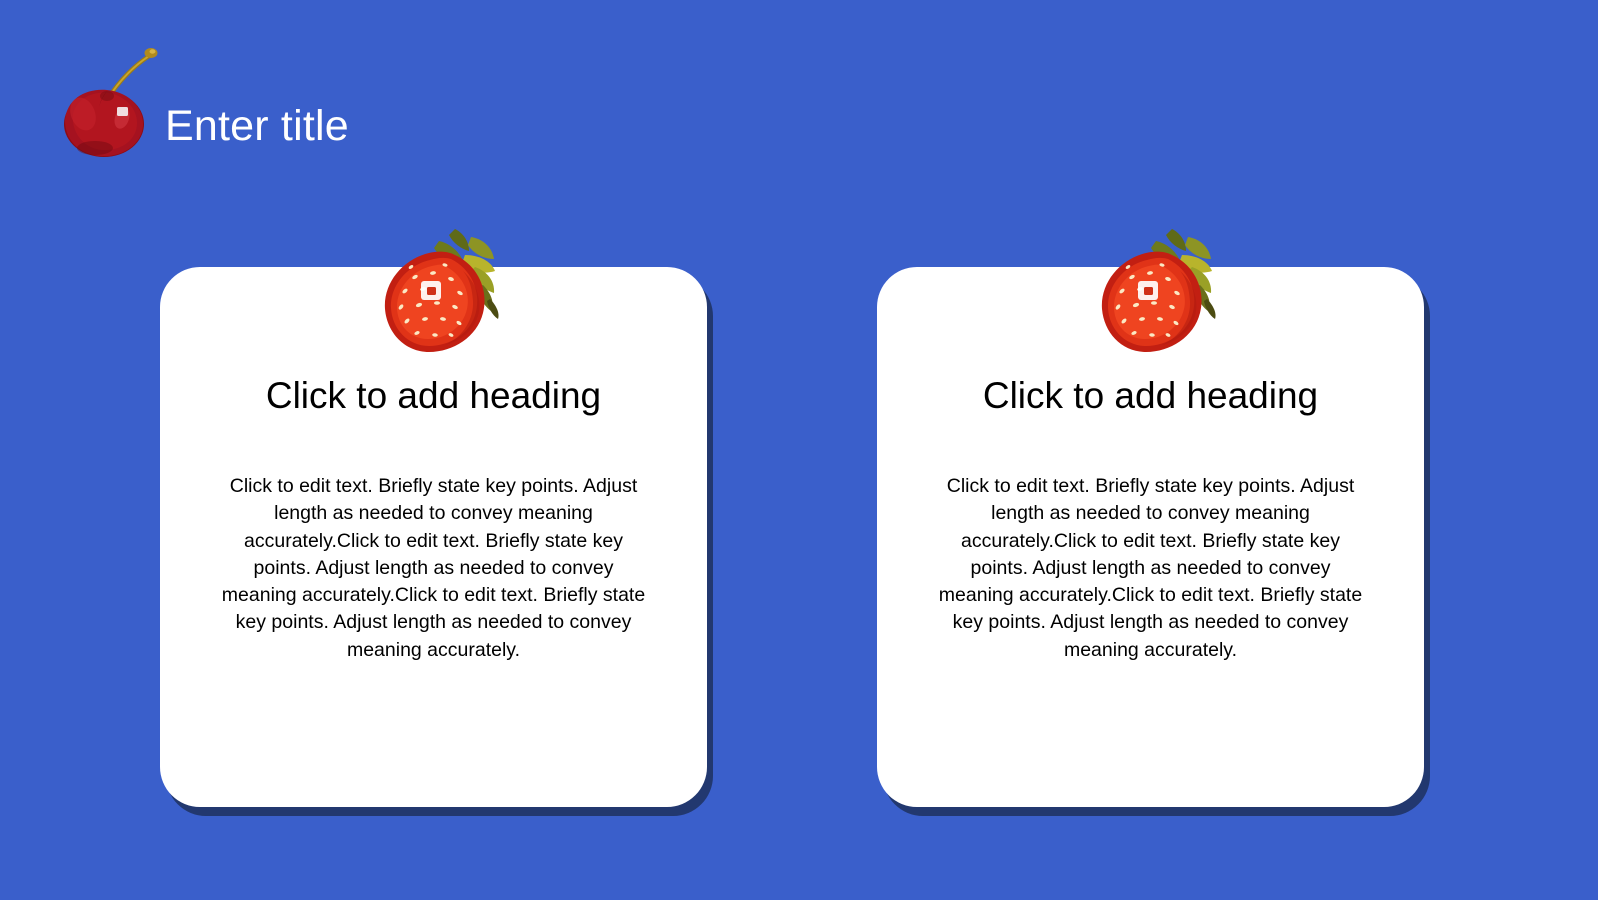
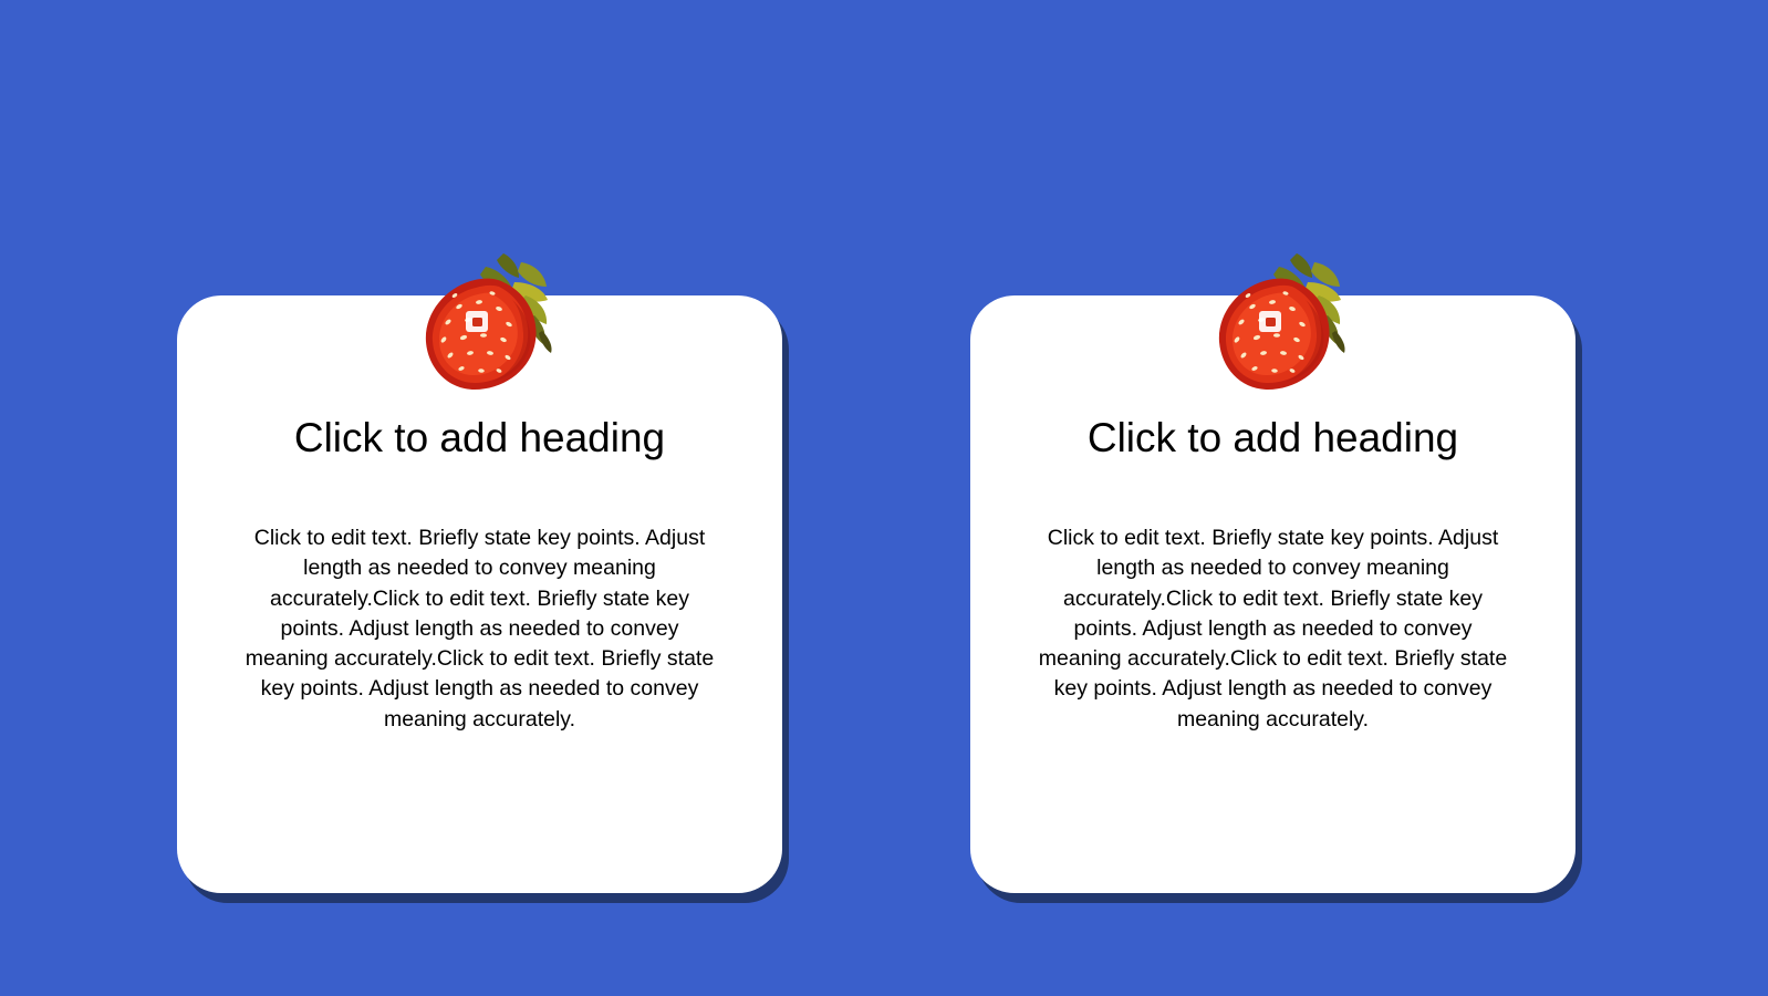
- Enter title
  Click to add heading
  Click to edit text. Briefly state key points. Adjust length as needed to convey meaning accurately.Click to edit text. Briefly state key points. Adjust length as needed to convey meaning accurately.Click to edit text. Briefly state key points. Adjust length as needed to convey meaning accurately.
  Click to add heading
  Click to edit text. Briefly state key points. Adjust length as needed to convey meaning accurately.Click to edit text. Briefly state key points. Adjust length as needed to convey meaning accurately.Click to edit text. Briefly state key points. Adjust length as needed to convey meaning accurately.
